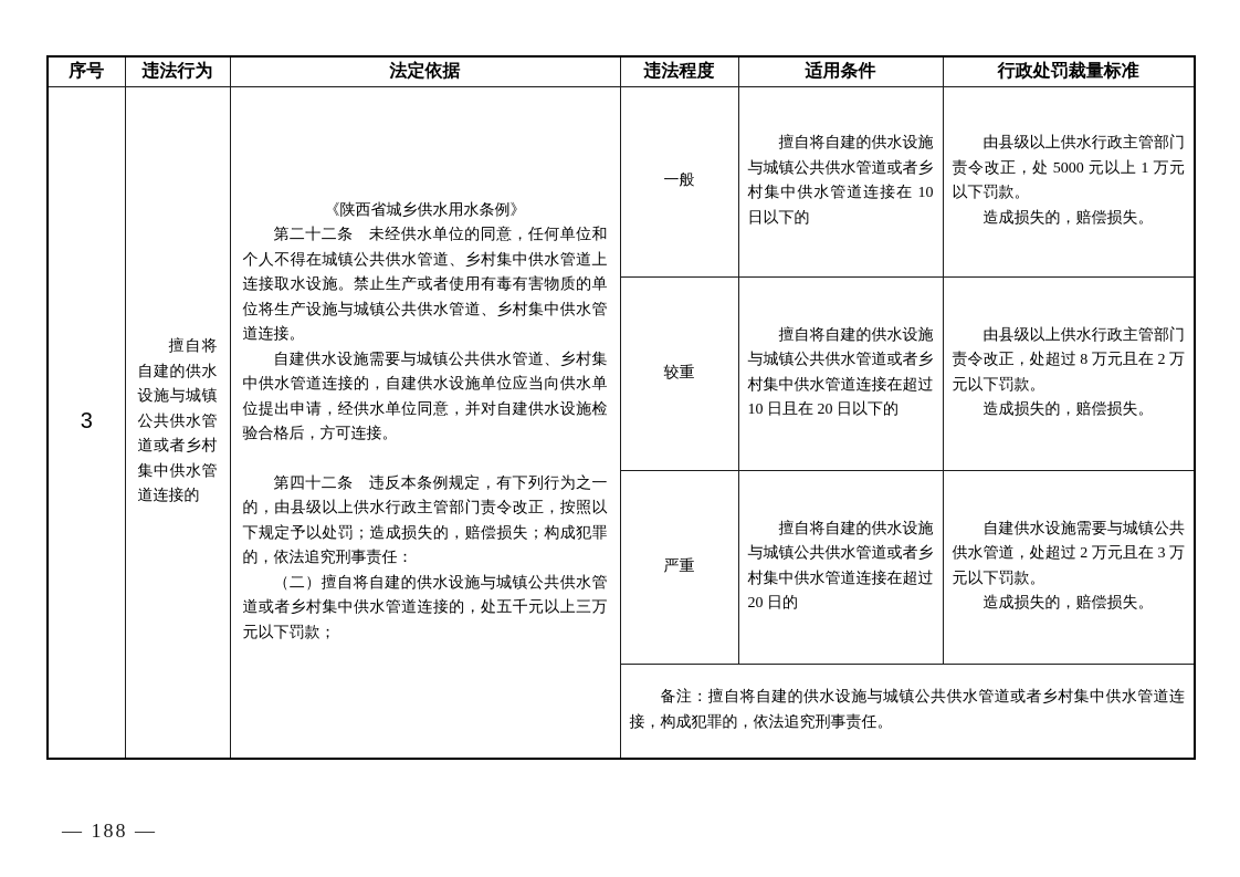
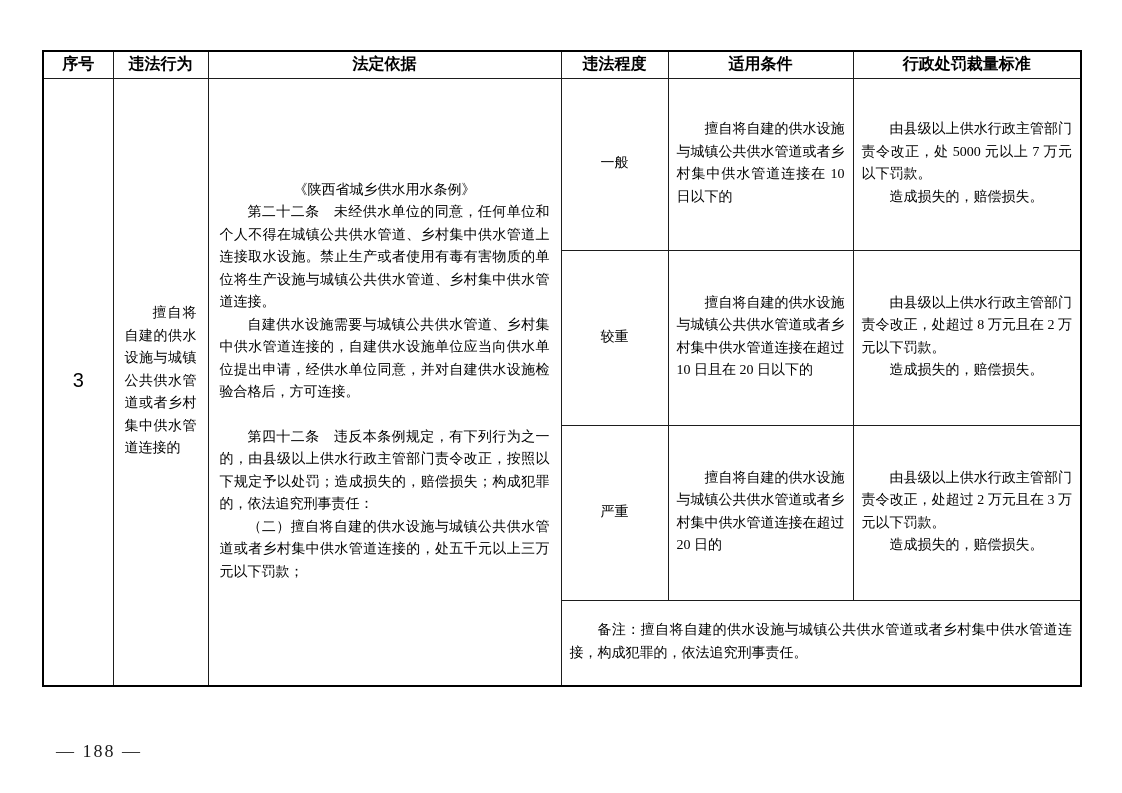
  序号	违法行为	法定依据	违法程度	适用条件	行政处罚裁量标准
- 3	擅自将自建的供水设施与城镇公共供水管道或者乡村集中供水管道连接的	《陕西省城乡供水用水条例》 第二十二条 未经供水单位的同意，任何单位和个人不得在城镇公共供水管道、乡村集中供水管道上连接取水设施。禁止生产或者使用有毒有害物质的单位将生产设施与城镇公共供水管道、乡村集中供水管道连接。 自建供水设施需要与城镇公共供水管道、乡村集中供水管道连接的，自建供水设施单位应当向供水单位提出申请，经供水单位同意，并对自建供水设施检验合格后，方可连接。 第四十二条 违反本条例规定，有下列行为之一的，由县级以上供水行政主管部门责令改正，按照以下规定予以处罚；造成损失的，赔偿损失；构成犯罪的，依法追究刑事责任： （二）擅自将自建的供水设施与城镇公共供水管道或者乡村集中供水管道连接的，处五千元以上三万元以下罚款；	一般	擅自将自建的供水设施与城镇公共供水管道或者乡村集中供水管道连接在 10 日以下的	由县级以上供水行政主管部门责令改正，处 5000 元以上 1 万元以下罚款。 造成损失的，赔偿损失。
+ 3	擅自将自建的供水设施与城镇公共供水管道或者乡村集中供水管道连接的	《陕西省城乡供水用水条例》 第二十二条 未经供水单位的同意，任何单位和个人不得在城镇公共供水管道、乡村集中供水管道上连接取水设施。禁止生产或者使用有毒有害物质的单位将生产设施与城镇公共供水管道、乡村集中供水管道连接。 自建供水设施需要与城镇公共供水管道、乡村集中供水管道连接的，自建供水设施单位应当向供水单位提出申请，经供水单位同意，并对自建供水设施检验合格后，方可连接。 第四十二条 违反本条例规定，有下列行为之一的，由县级以上供水行政主管部门责令改正，按照以下规定予以处罚；造成损失的，赔偿损失；构成犯罪的，依法追究刑事责任： （二）擅自将自建的供水设施与城镇公共供水管道或者乡村集中供水管道连接的，处五千元以上三万元以下罚款；	一般	擅自将自建的供水设施与城镇公共供水管道或者乡村集中供水管道连接在 10 日以下的	由县级以上供水行政主管部门责令改正，处 5000 元以上 7 万元以下罚款。 造成损失的，赔偿损失。
  较重	擅自将自建的供水设施与城镇公共供水管道或者乡村集中供水管道连接在超过 10 日且在 20 日以下的	由县级以上供水行政主管部门责令改正，处超过 8 万元且在 2 万元以下罚款。 造成损失的，赔偿损失。
- 严重	擅自将自建的供水设施与城镇公共供水管道或者乡村集中供水管道连接在超过 20 日的	自建供水设施需要与城镇公共供水管道，处超过 2 万元且在 3 万元以下罚款。 造成损失的，赔偿损失。
+ 严重	擅自将自建的供水设施与城镇公共供水管道或者乡村集中供水管道连接在超过 20 日的	由县级以上供水行政主管部门责令改正，处超过 2 万元且在 3 万元以下罚款。 造成损失的，赔偿损失。
  备注：擅自将自建的供水设施与城镇公共供水管道或者乡村集中供水管道连接，构成犯罪的，依法追究刑事责任。
  — 188 —
